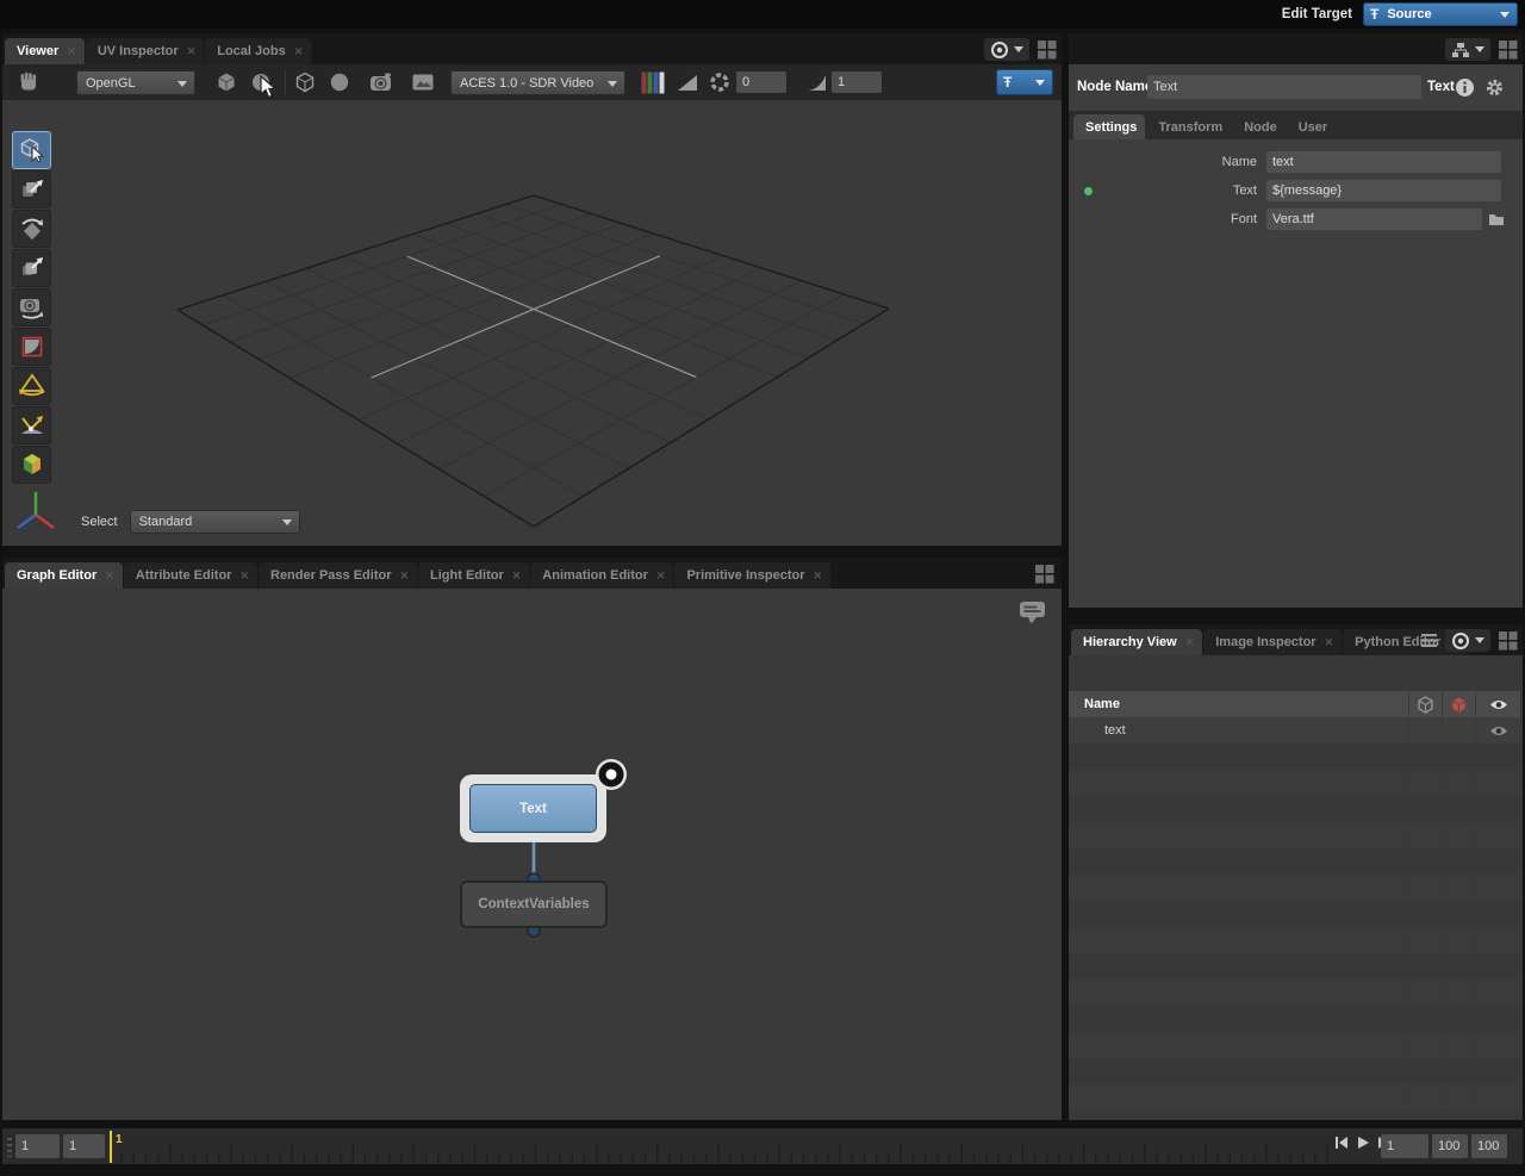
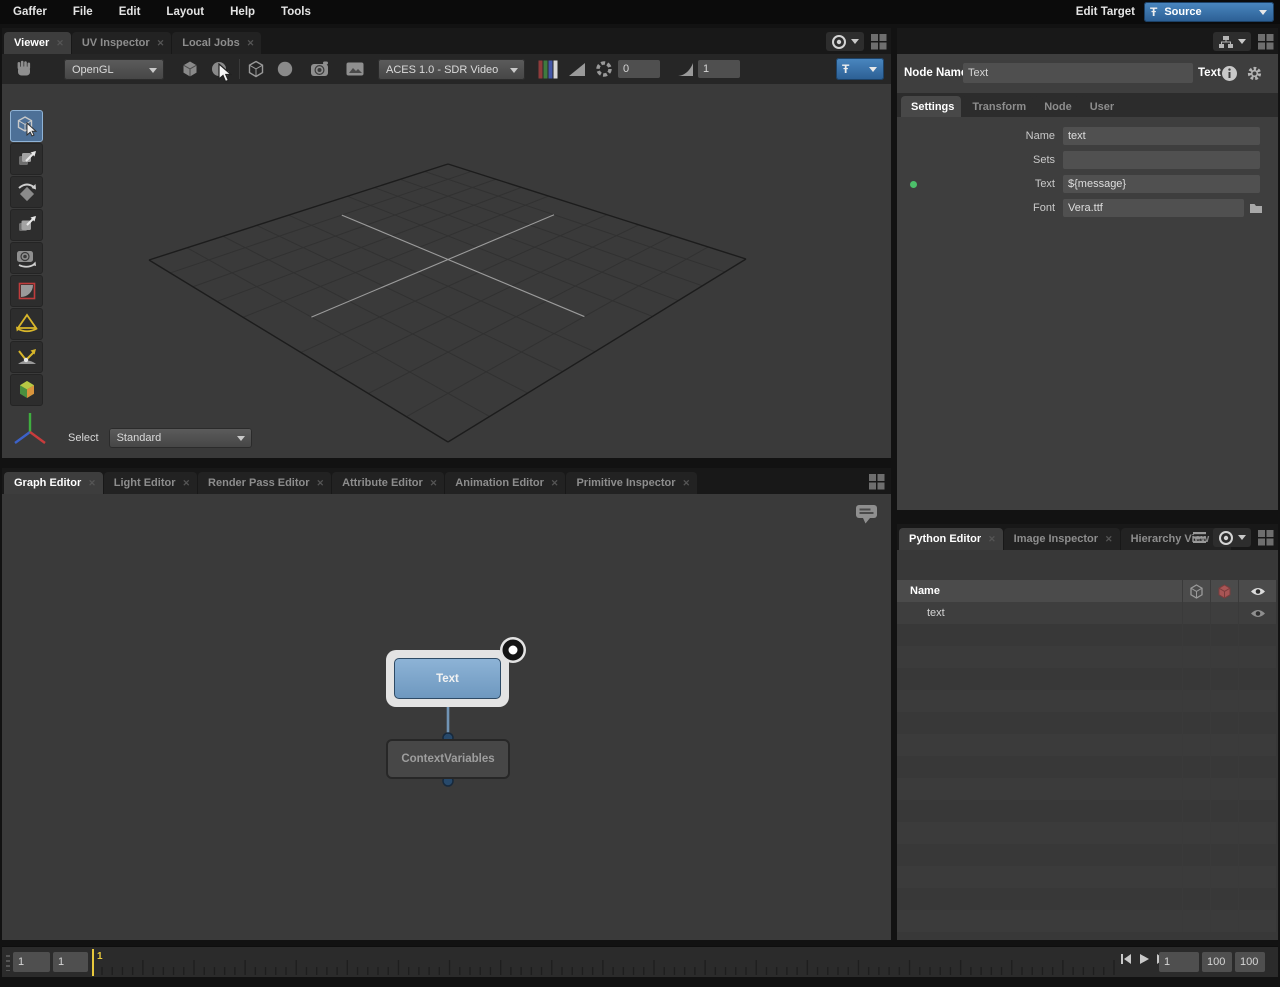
+ Gaffer
+ File
+ Edit
+ Layout
+ Help
+ Tools
  Edit Target
  Source
  Viewer
  UV Inspector
  Local Jobs
  OpenGL
  ACES 1.0 - SDR Video
  0
  1
  Select
  Standard
  Graph Editor
- Attribute Editor
+ Light Editor
  Render Pass Editor
- Light Editor
+ Attribute Editor
  Animation Editor
  Primitive Inspector
  Text
  ContextVariables
  Node Nam
  Text
  Text
  Settings
  Transform
  Node
  User
  Name
  text
+ Sets
  Text
  ${message}
  Font
  Vera.ttf
- Hierarchy View
+ Python Editor
  Image Inspector
- Python Editor
+ Hierarchy View
  Name
  text
  1
  1
  1
  1
  100
  100
